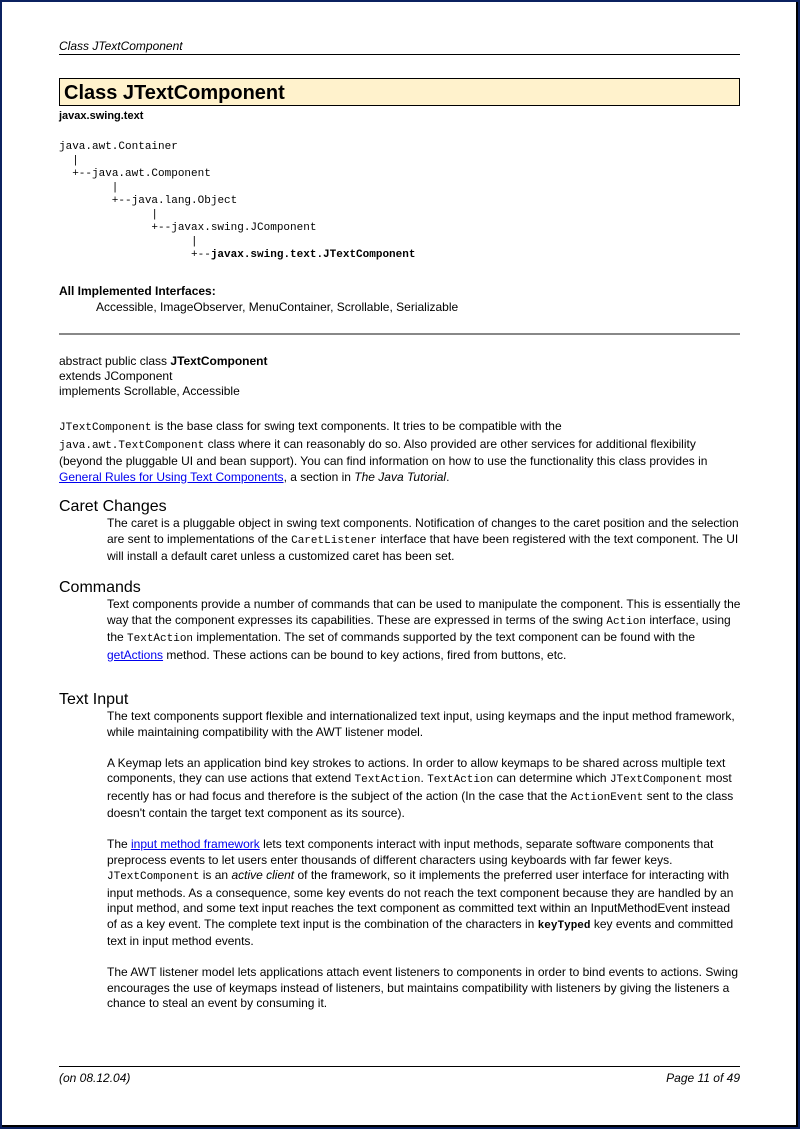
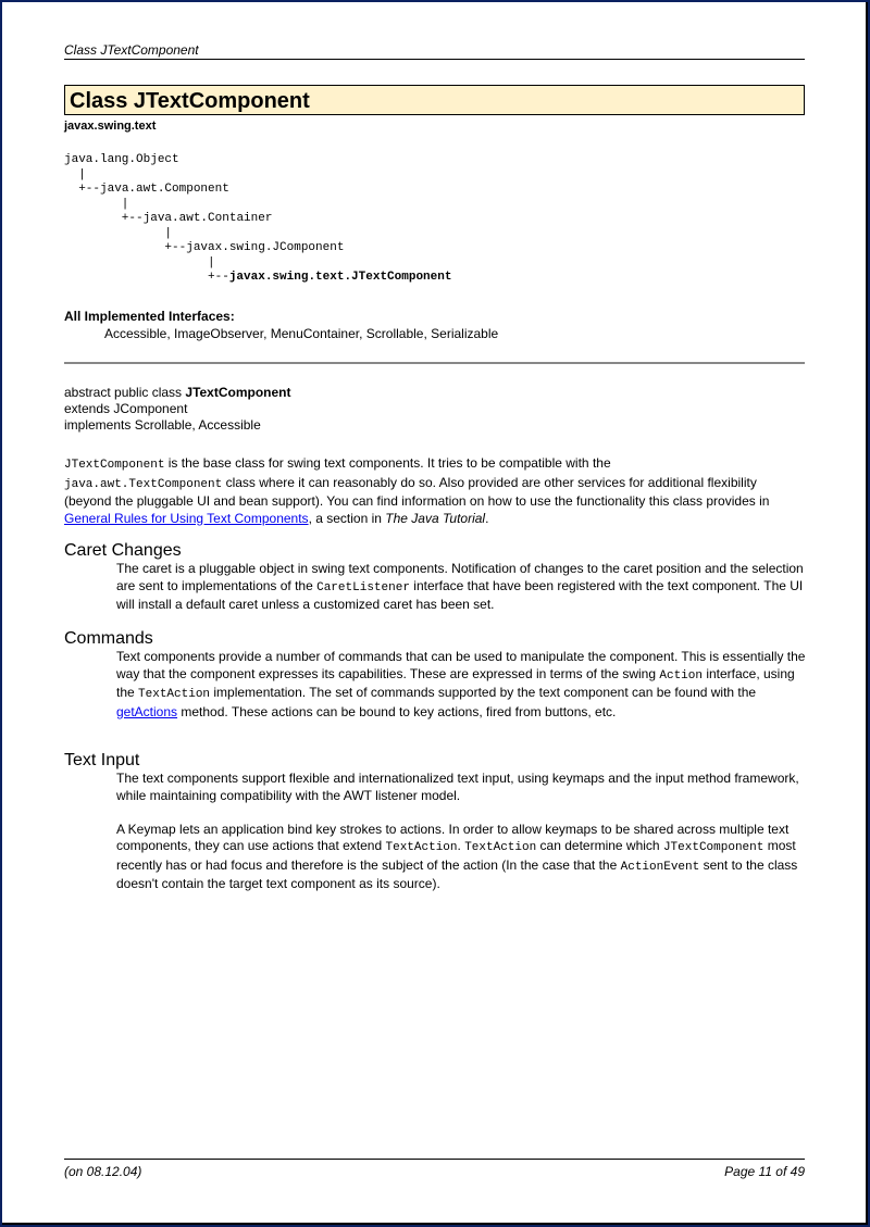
  Class JTextComponent
  Class JTextComponent
  javax.swing.text
- java.awt.Container |
+ java.lang.Object |
  +--java.awt.Component |
- +--java.lang.Object |
+ +--java.awt.Container |
  +--javax.swing.JComponent |
  +--javax.swing.text.JTextComponent
  All Implemented Interfaces:
  Accessible, ImageObserver, MenuContainer, Scrollable, Serializable
  abstract public class JTextComponent
  extends JComponent
  implements Scrollable, Accessible
  JTextComponent is the base class for swing text components. It tries to be compatible with the
  java.awt.TextComponent class where it can reasonably do so. Also provided are other services for additional flexibility (beyond the pluggable UI and bean support). You can find information on how to use the functionality this class provides in General Rules for Using Text Components, a section in The Java Tutorial.
  Caret Changes
  The caret is a pluggable object in swing text components. Notification of changes to the caret position and the selection are sent to implementations of the CaretListener interface that have been registered with the text component. The UI will install a default caret unless a customized caret has been set.
  Commands
  Text components provide a number of commands that can be used to manipulate the component. This is essentially the way that the component expresses its capabilities. These are expressed in terms of the swing Action interface, using the TextAction implementation. The set of commands supported by the text component can be found with the getActions method. These actions can be bound to key actions, fired from buttons, etc.
  Text Input
  The text components support flexible and internationalized text input, using keymaps and the input method framework, while maintaining compatibility with the AWT listener model.
  A Keymap lets an application bind key strokes to actions. In order to allow keymaps to be shared across multiple text components, they can use actions that extend TextAction. TextAction can determine which JTextComponent most recently has or had focus and therefore is the subject of the action (In the case that the ActionEvent sent to the class doesn't contain the target text component as its source).
- The input method framework lets text components interact with input methods, separate software components that preprocess events to let users enter thousands of different characters using keyboards with far fewer keys. JTextComponent is an active client of the framework, so it implements the preferred user interface for interacting with input methods. As a consequence, some key events do not reach the text component because they are handled by an input method, and some text input reaches the text component as committed text within an InputMethodEvent instead of as a key event. The complete text input is the combination of the characters in keyTyped key events and committed text in input method events.
- The AWT listener model lets applications attach event listeners to components in order to bind events to actions. Swing encourages the use of keymaps instead of listeners, but maintains compatibility with listeners by giving the listeners a chance to steal an event by consuming it.
  (on 08.12.04)
  Page 11 of 49
